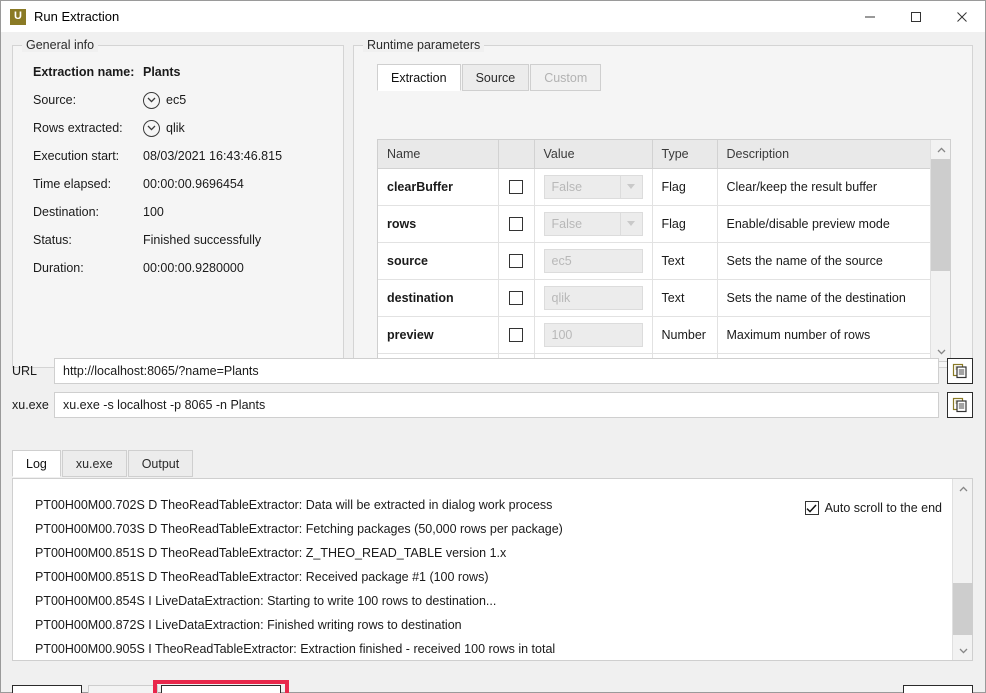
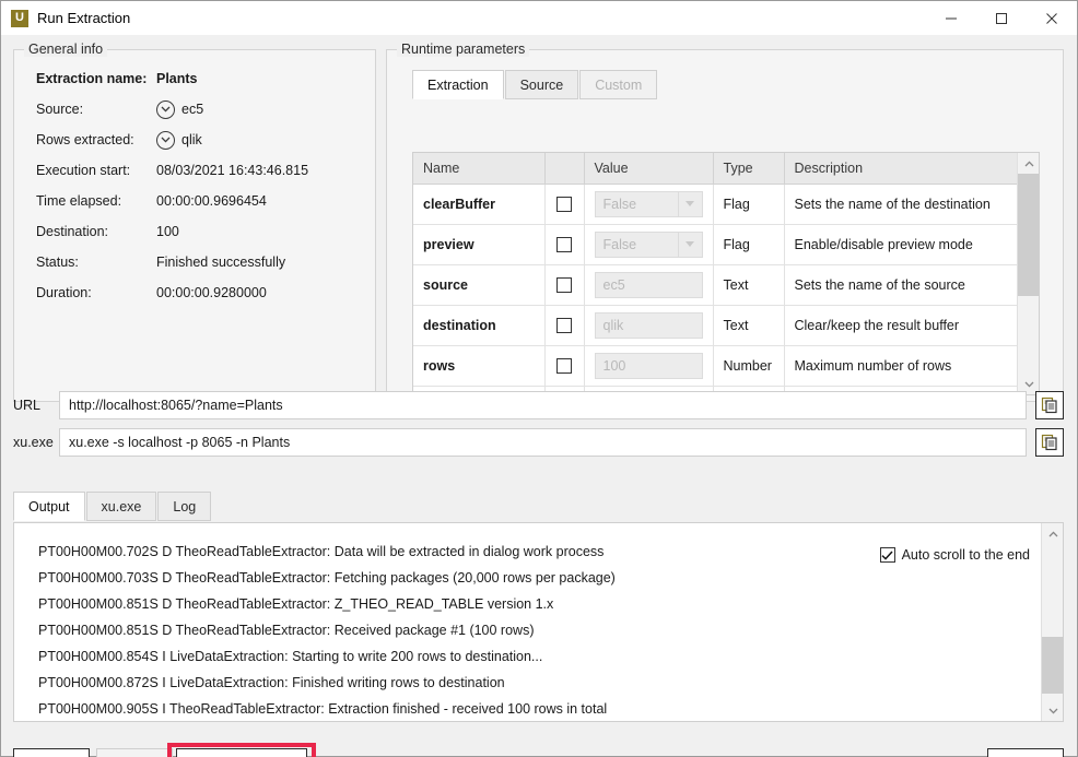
  U
  Run Extraction
  General info
  Extraction name:
  Plants
  Source:
  ec5
  Rows extracted:
  qlik
  Execution start:
  08/03/2021 16:43:46.815
  Time elapsed:
  00:00:00.9696454
  Destination:
  100
  Status:
  Finished successfully
  Duration:
  00:00:00.9280000
  Runtime parameters
  Extraction
  Source
  Custom
  Name		Value	Type	Description
- clearBuffer		False	Flag	Clear/keep the result buffer
+ clearBuffer		False	Flag	Sets the name of the destination
- rows		False	Flag	Enable/disable preview mode
+ preview		False	Flag	Enable/disable preview mode
  source		ec5	Text	Sets the name of the source
- destination		qlik	Text	Sets the name of the destination
+ destination		qlik	Text	Clear/keep the result buffer
- preview		100	Number	Maximum number of rows
+ rows		100	Number	Maximum number of rows
  URL
  http://localhost:8065/?name=Plants
  xu.exe
  xu.exe -s localhost -p 8065 -n Plants
- Log
+ Output
  xu.exe
- Output
+ Log
  PT00H00M00.702S D TheoReadTableExtractor: Data will be extracted in dialog work process
- PT00H00M00.703S D TheoReadTableExtractor: Fetching packages (50,000 rows per package)
+ PT00H00M00.703S D TheoReadTableExtractor: Fetching packages (20,000 rows per package)
  PT00H00M00.851S D TheoReadTableExtractor: Z_THEO_READ_TABLE version 1.x
  PT00H00M00.851S D TheoReadTableExtractor: Received package #1 (100 rows)
- PT00H00M00.854S I LiveDataExtraction: Starting to write 100 rows to destination...
+ PT00H00M00.854S I LiveDataExtraction: Starting to write 200 rows to destination...
  PT00H00M00.872S I LiveDataExtraction: Finished writing rows to destination
  PT00H00M00.905S I TheoReadTableExtractor: Extraction finished - received 100 rows in total
  Auto scroll to the end
